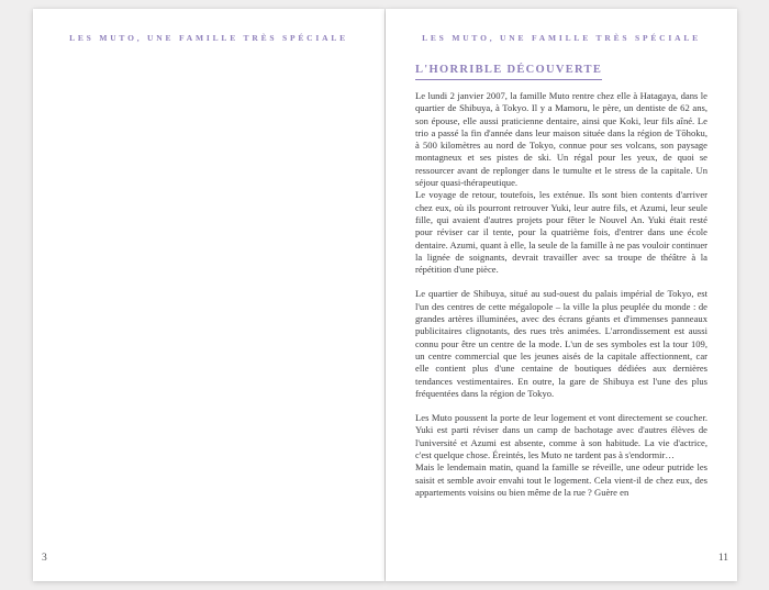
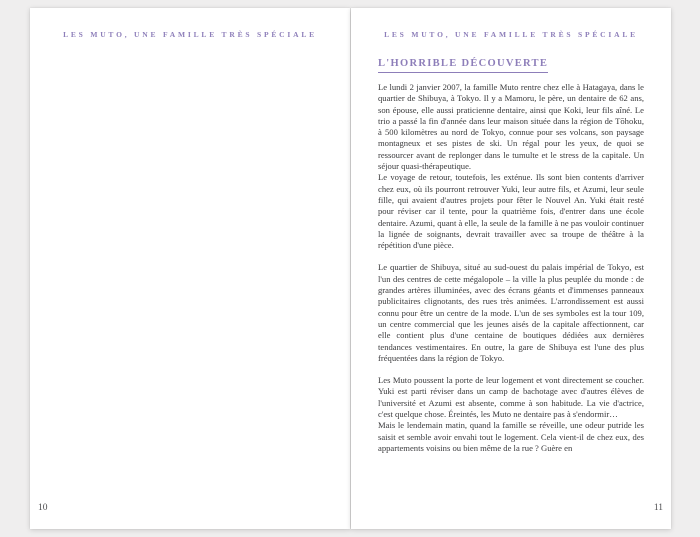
  LES MUTO, UNE FAMILLE TRÈS SPÉCIALE
- 3
+ 10
  LES MUTO, UNE FAMILLE TRÈS SPÉCIALE
  L'HORRIBLE DÉCOUVERTE
- Le lundi 2 janvier 2007, la famille Muto rentre chez elle à Hatagaya, dans le quartier de Shibuya, à Tokyo. Il y a Mamoru, le père, un dentiste de 62 ans, son épouse, elle aussi praticienne dentaire, ainsi que Koki, leur fils aîné. Le trio a passé la fin d'année dans leur maison située dans la région de Tōhoku, à 500 kilomètres au nord de Tokyo, connue pour ses volcans, son paysage montagneux et ses pistes de ski. Un régal pour les yeux, de quoi se ressourcer avant de replonger dans le tumulte et le stress de la capitale. Un séjour quasi-thérapeutique.
+ Le lundi 2 janvier 2007, la famille Muto rentre chez elle à Hatagaya, dans le quartier de Shibuya, à Tokyo. Il y a Mamoru, le père, un dentaire de 62 ans, son épouse, elle aussi praticienne dentaire, ainsi que Koki, leur fils aîné. Le trio a passé la fin d'année dans leur maison située dans la région de Tōhoku, à 500 kilomètres au nord de Tokyo, connue pour ses volcans, son paysage montagneux et ses pistes de ski. Un régal pour les yeux, de quoi se ressourcer avant de replonger dans le tumulte et le stress de la capitale. Un séjour quasi-thérapeutique.
  Le voyage de retour, toutefois, les exténue. Ils sont bien contents d'arriver chez eux, où ils pourront retrouver Yuki, leur autre fils, et Azumi, leur seule fille, qui avaient d'autres projets pour fêter le Nouvel An. Yuki était resté pour réviser car il tente, pour la quatrième fois, d'entrer dans une école dentaire. Azumi, quant à elle, la seule de la famille à ne pas vouloir continuer la lignée de soignants, devrait travailler avec sa troupe de théâtre à la répétition d'une pièce.
  Le quartier de Shibuya, situé au sud-ouest du palais impérial de Tokyo, est l'un des centres de cette mégalopole – la ville la plus peuplée du monde : de grandes artères illuminées, avec des écrans géants et d'immenses panneaux publicitaires clignotants, des rues très animées. L'arrondissement est aussi connu pour être un centre de la mode. L'un de ses symboles est la tour 109, un centre commercial que les jeunes aisés de la capitale affectionnent, car elle contient plus d'une centaine de boutiques dédiées aux dernières tendances vestimentaires. En outre, la gare de Shibuya est l'une des plus fréquentées dans la région de Tokyo.
- Les Muto poussent la porte de leur logement et vont directement se coucher. Yuki est parti réviser dans un camp de bachotage avec d'autres élèves de l'université et Azumi est absente, comme à son habitude. La vie d'actrice, c'est quelque chose. Éreintés, les Muto ne tardent pas à s'endormir…
+ Les Muto poussent la porte de leur logement et vont directement se coucher. Yuki est parti réviser dans un camp de bachotage avec d'autres élèves de l'université et Azumi est absente, comme à son habitude. La vie d'actrice, c'est quelque chose. Éreintés, les Muto ne dentaire pas à s'endormir…
  Mais le lendemain matin, quand la famille se réveille, une odeur putride les saisit et semble avoir envahi tout le logement. Cela vient-il de chez eux, des appartements voisins ou bien même de la rue ? Guère en
  11
